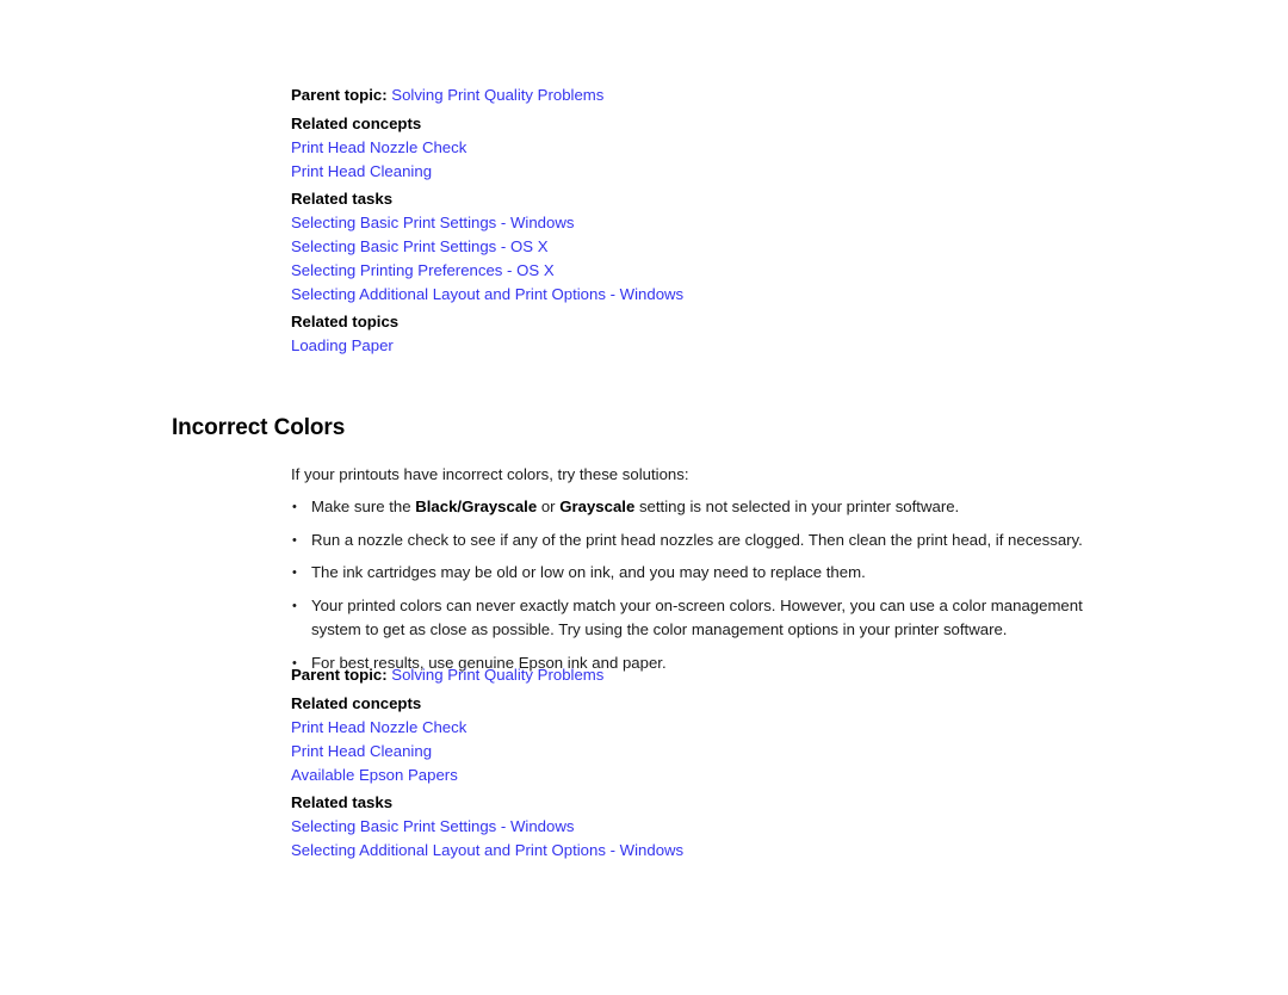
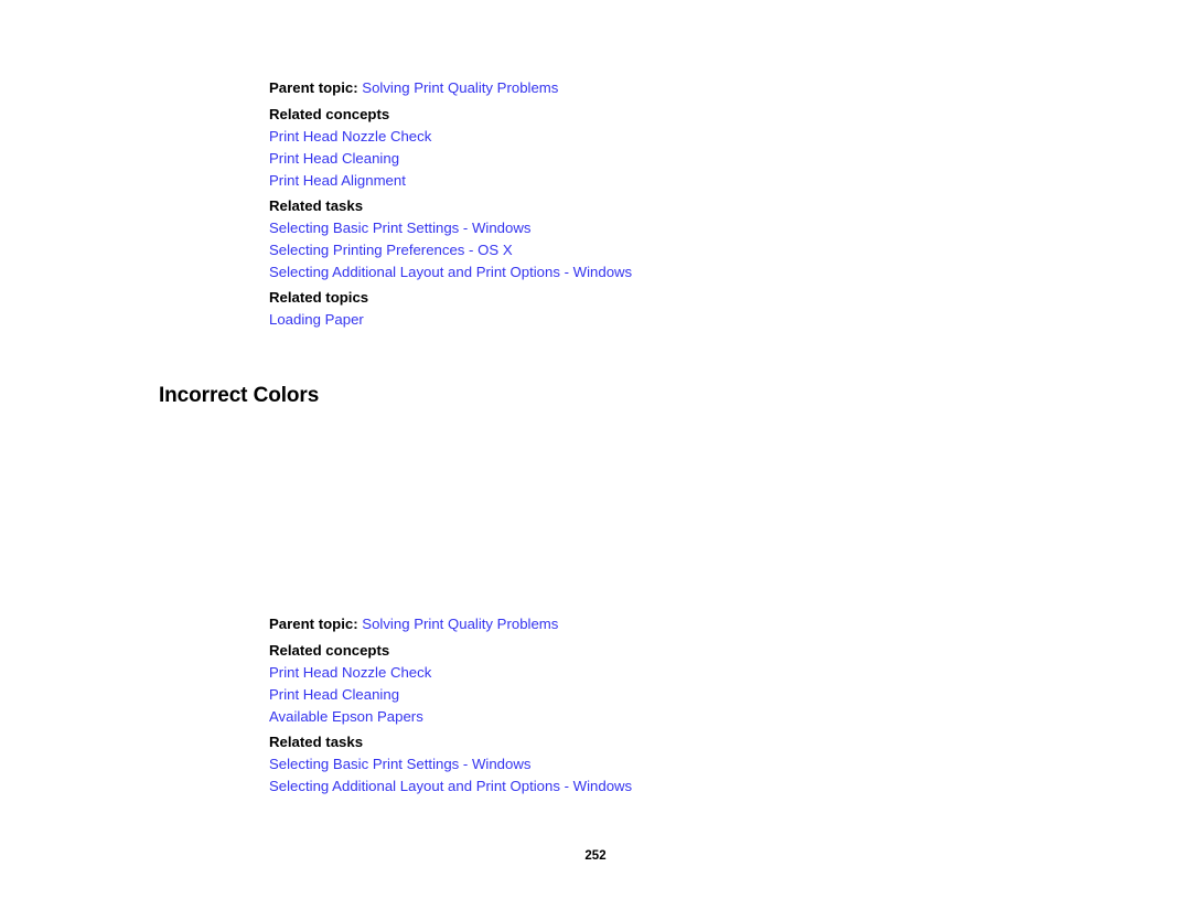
  Parent topic: Solving Print Quality Problems
  Related concepts
  Print Head Nozzle Check
  Print Head Cleaning
+ Print Head Alignment
  Related tasks
  Selecting Basic Print Settings - Windows
- Selecting Basic Print Settings - OS X
  Selecting Printing Preferences - OS X
  Selecting Additional Layout and Print Options - Windows
  Related topics
  Loading Paper
  Incorrect Colors
- If your printouts have incorrect colors, try these solutions:
- Make sure the Black/Grayscale or Grayscale setting is not selected in your printer software.
- Run a nozzle check to see if any of the print head nozzles are clogged. Then clean the print head, if necessary.
- The ink cartridges may be old or low on ink, and you may need to replace them.
- Your printed colors can never exactly match your on-screen colors. However, you can use a color management system to get as close as possible. Try using the color management options in your printer software.
- For best results, use genuine Epson ink and paper.
  Parent topic: Solving Print Quality Problems
  Related concepts
  Print Head Nozzle Check
  Print Head Cleaning
  Available Epson Papers
  Related tasks
  Selecting Basic Print Settings - Windows
  Selecting Additional Layout and Print Options - Windows
+ 252
